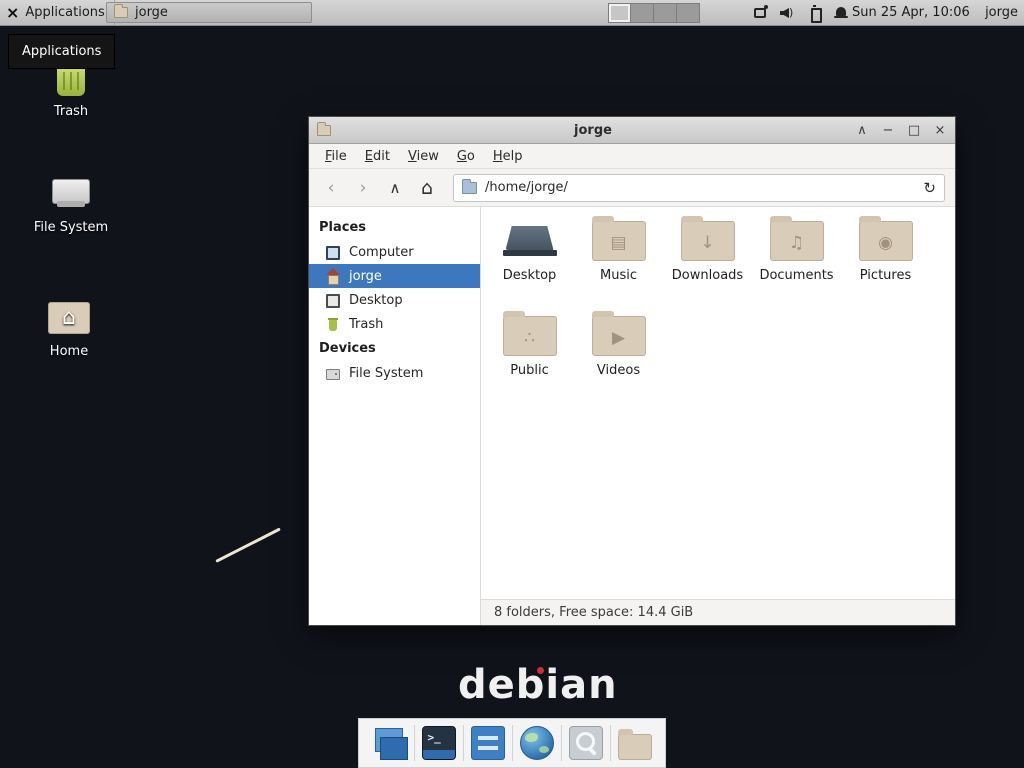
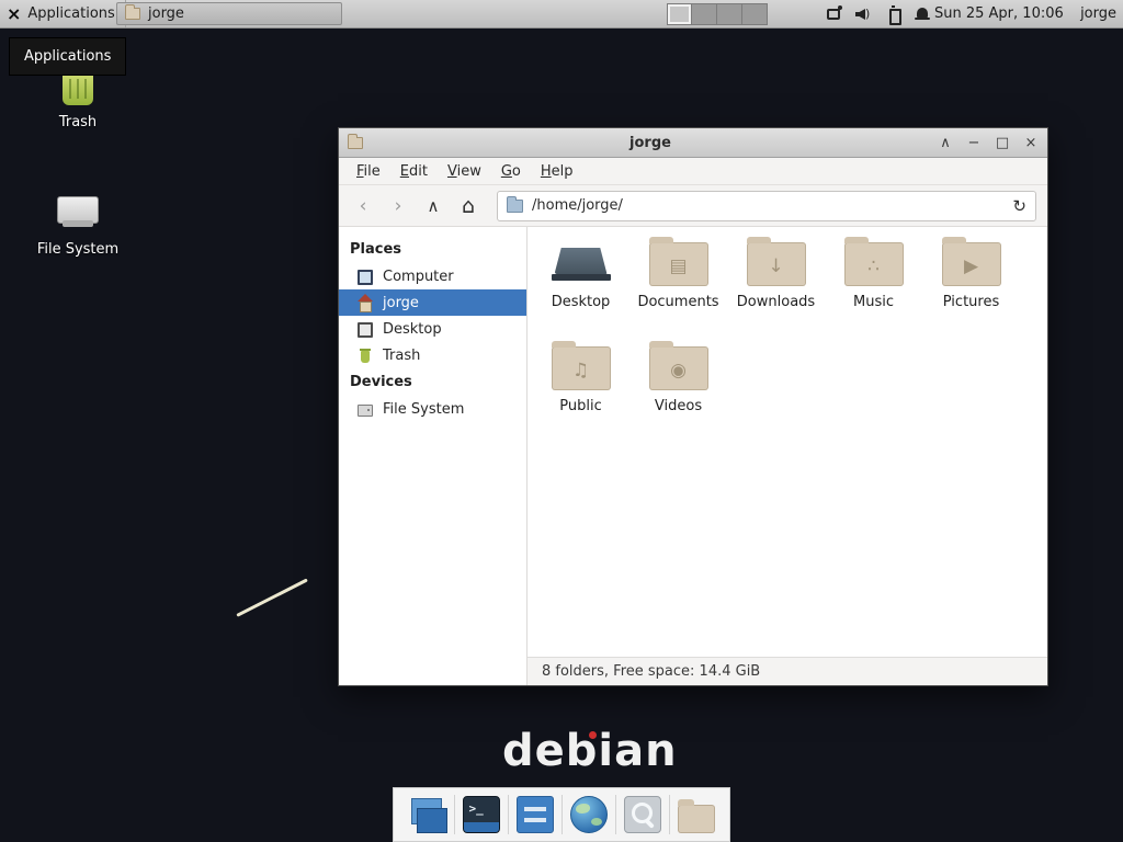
  ×
  Applications
  jorge
  Sun 25 Apr, 10:06
  jorge
  Applications
  Trash
  File System
- Home
  jorge
  ∧
  −
  □
  ×
  File
  Edit
  View
  Go
  Help
  ‹
  ›
  ∧
  ⌂
  /home/jorge/
  ↻
  Places
  Computer
  jorge
  Desktop
  Trash
  Devices
  File System
  Desktop
  ▤
- Music
+ Documents
  ↓
  Downloads
- ♫
+ ∴
- Documents
+ Music
- ◉
+ ▶
  Pictures
- ∴
+ ♫
  Public
- ▶
+ ◉
  Videos
  8 folders, Free space: 14.4 GiB
  debian
